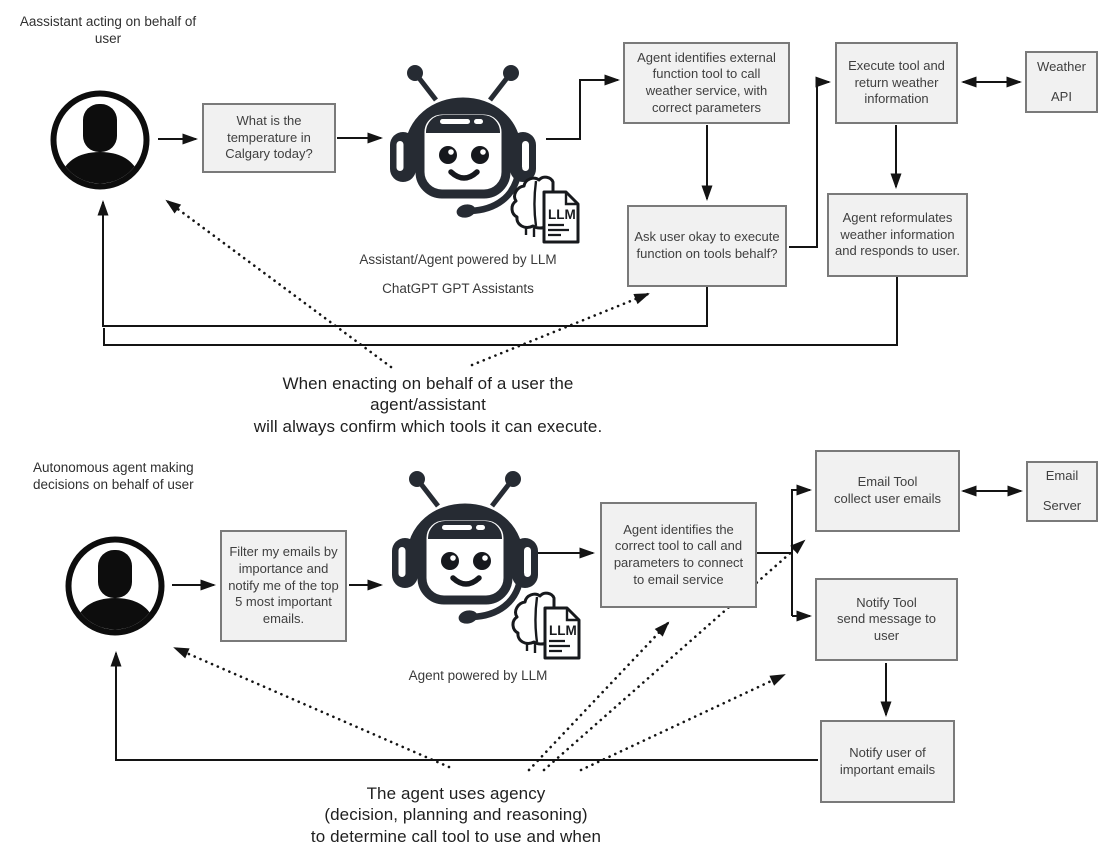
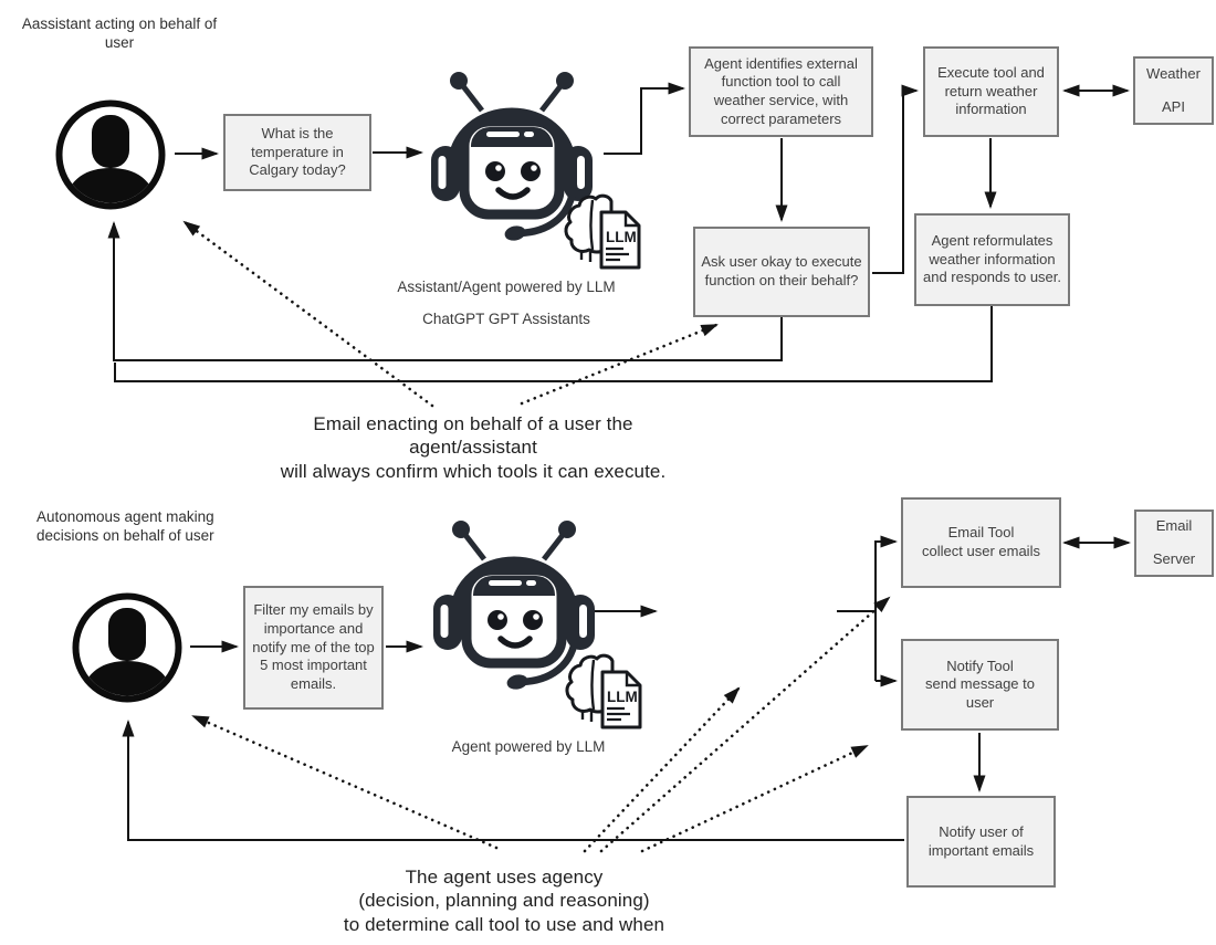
  Aassistant acting on behalf of user
  What is the temperature in Calgary today?
  Assistant/Agent powered by LLM
  ChatGPT GPT Assistants
  Agent identifies external function tool to call weather service, with correct parameters
  Execute tool and return weather information
  Weather
  API
- Ask user okay to execute function on tools behalf?
+ Ask user okay to execute function on their behalf?
  Agent reformulates weather information and responds to user.
- When enacting on behalf of a user the agent/assistant
+ Email enacting on behalf of a user the agent/assistant
  will always confirm which tools it can execute.
  Autonomous agent making decisions on behalf of user
  Filter my emails by importance and notify me of the top 5 most important emails.
  Agent powered by LLM
- Agent identifies the correct tool to call and parameters to connect to email service
  Email Tool
  collect user emails
  Email
  Server
  Notify Tool
  send message to user
  Notify user of important emails
  The agent uses agency
  (decision, planning and reasoning)
  to determine call tool to use and when
